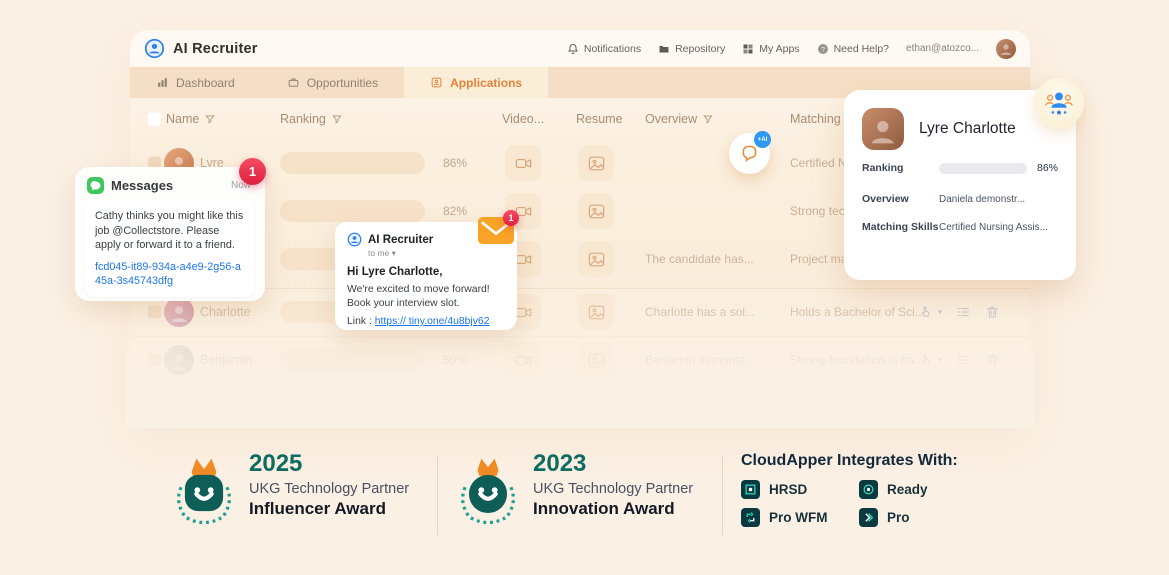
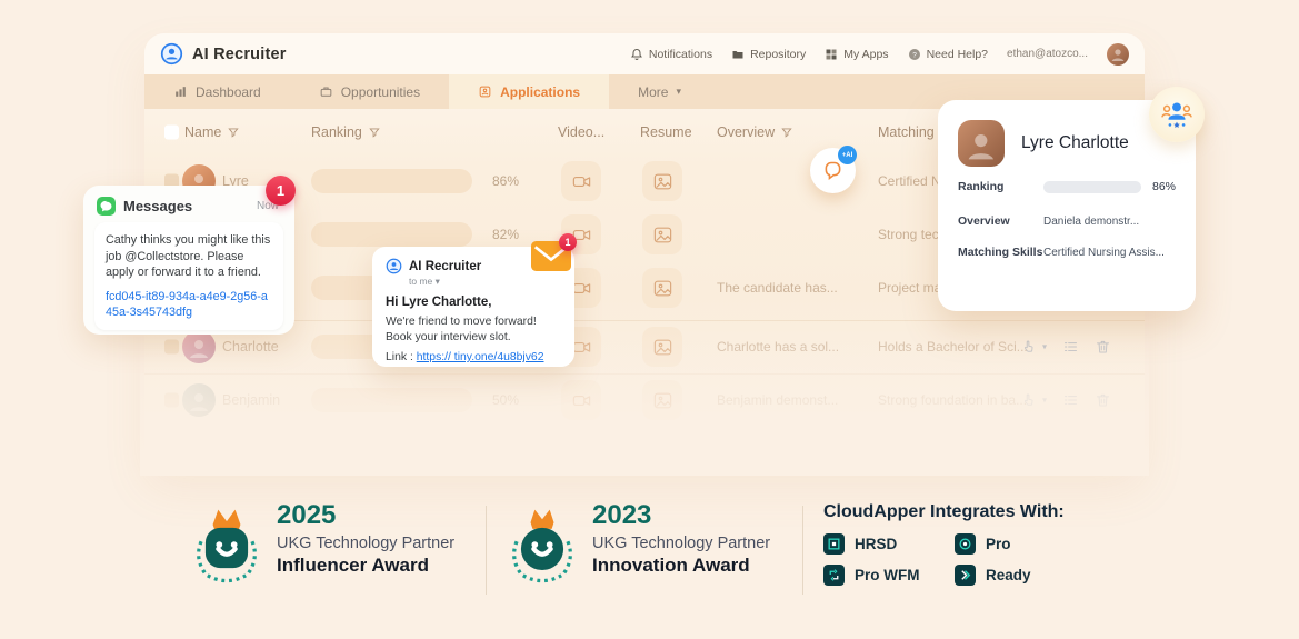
  AI Recruiter
  Notifications
  Repository
  My Apps
  Need Help?
  ethan@atozco...
  Dashboard
  Opportunities
  Applications
+ More
+ ▾
  Name
  Ranking
  Video...
  Resume
  Overview
  Lyre
  86%
  82%
  The candidate has...
  Messages
  Now
  Cathy thinks you might like this job @Collectstore. Please apply or forward it to a friend.
  fcd045-it89-934a-a4e9-2g56-a45a-3s45743dfg
  1
  AI Recruiter
  to me ▾
  Hi Lyre Charlotte,
- We're excited to move forward!
+ We're friend to move forward!
  Book your interview slot.
  Link : https:// tiny.one/4u8bjv62
  1
  Lyre Charlotte
  Ranking
  86%
  Overview
  Daniela demonstr...
  Matching Skills
  Certified Nursing Assis...
  2025
  UKG Technology Partner
  Influencer Award
  2023
  UKG Technology Partner
  Innovation Award
  CloudApper Integrates With:
  HRSD
- Ready
+ Pro
  Pro WFM
- Pro
+ Ready
